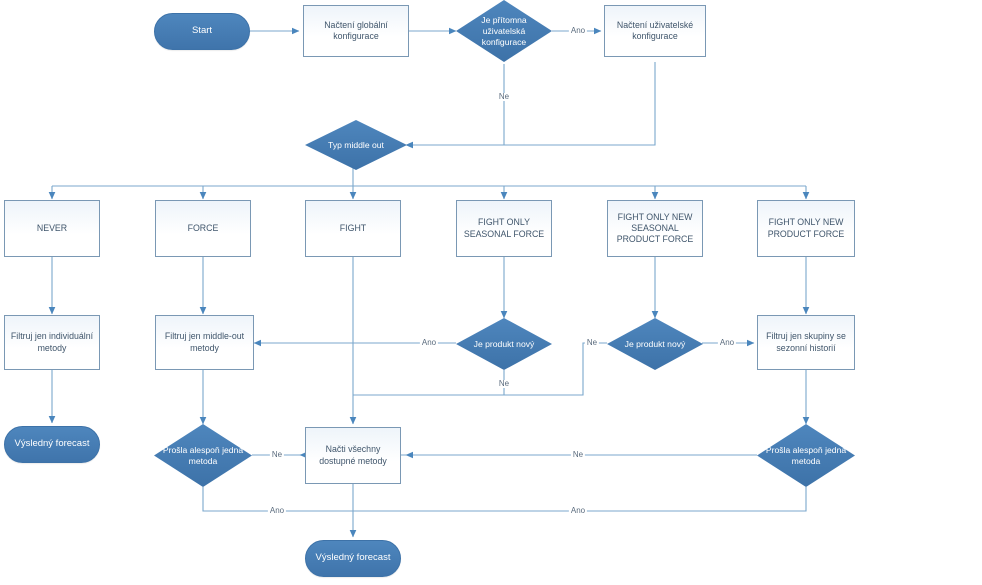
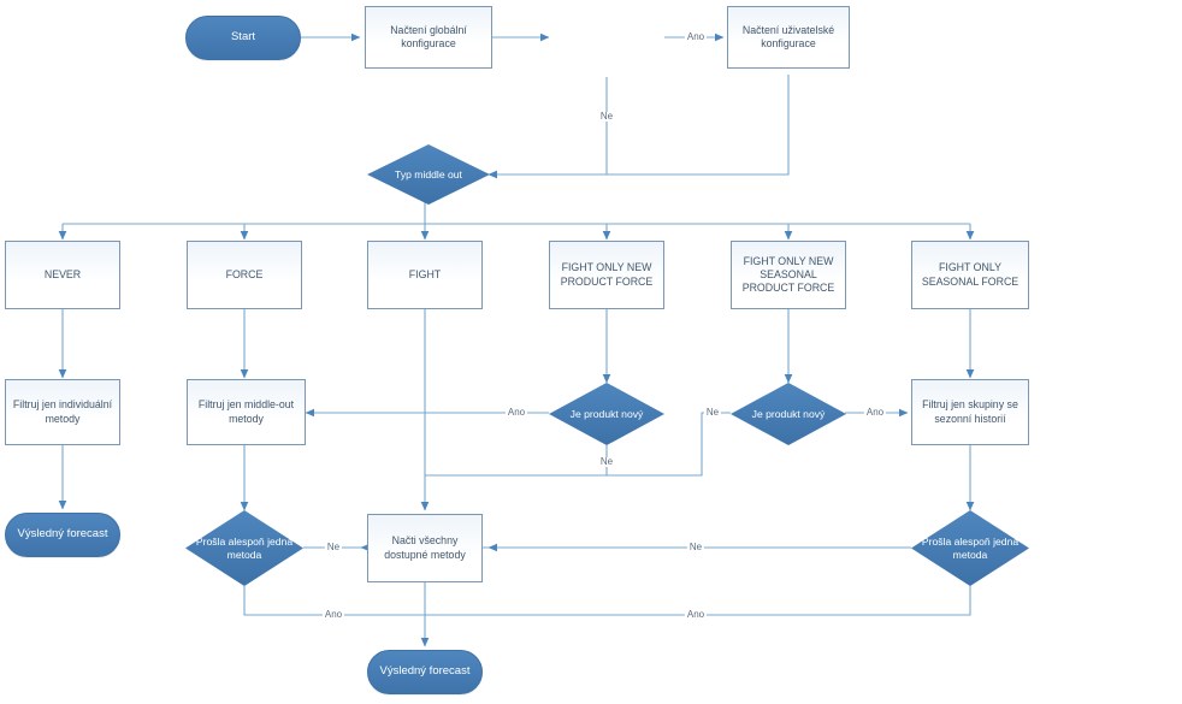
  Start
  Načtení globální konfigurace
- Je přítomna uživatelská konfigurace
  Načtení uživatelské konfigurace
  Typ middle out
  NEVER
  FORCE
  FIGHT
- FIGHT ONLY SEASONAL FORCE
+ FIGHT ONLY NEW PRODUCT FORCE
  FIGHT ONLY NEW SEASONAL PRODUCT FORCE
- FIGHT ONLY NEW PRODUCT FORCE
+ FIGHT ONLY SEASONAL FORCE
  Filtruj jen individuální metody
  Filtruj jen middle-out metody
  Je produkt nový
  Je produkt nový
  Filtruj jen skupiny se sezonní historií
  Výsledný forecast
  Prošla alespoň jedna metoda
  Načti všechny dostupné metody
  Prošla alespoň jedna metoda
  Výsledný forecast
  Ano
  Ne
  Ano
  Ne
  Ne
  Ano
  Ne
  Ano
  Ne
  Ano
